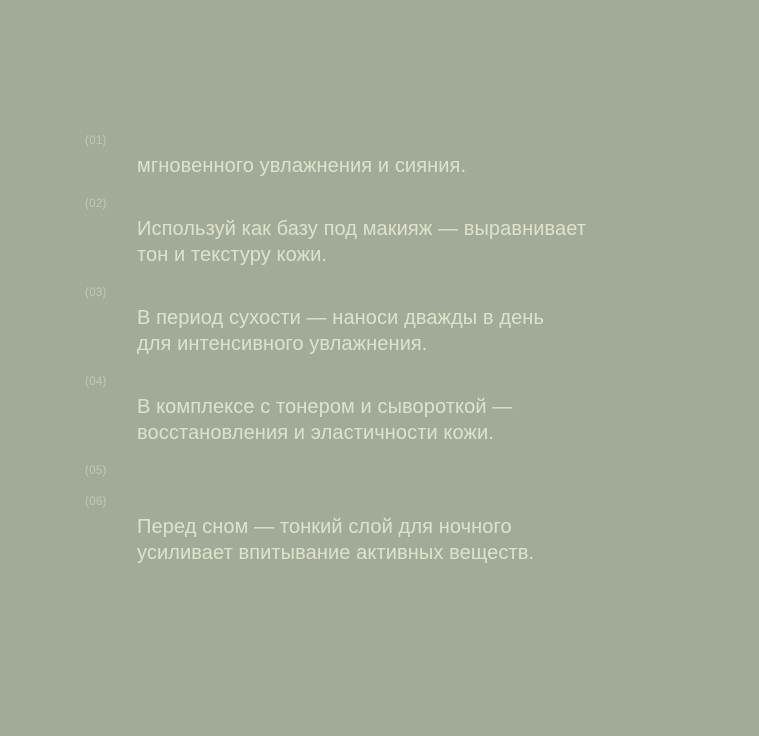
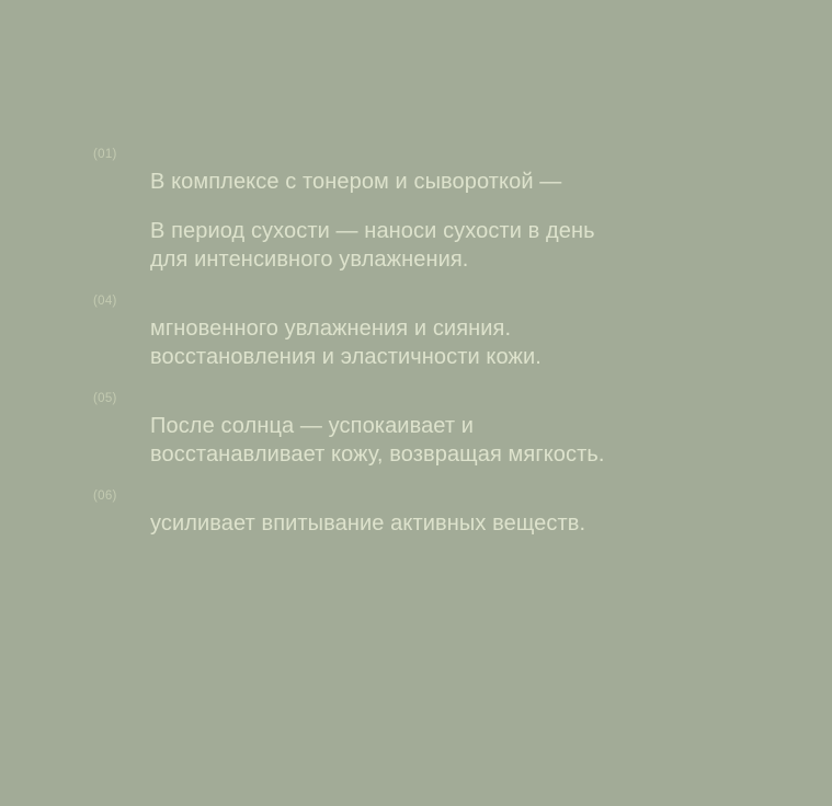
  (01)
- мгновенного увлажнения и сияния.
+ В комплексе с тонером и сывороткой —
- (02)
- Используй как базу под макияж — выравнивает
- тон и текстуру кожи.
- (03)
- В период сухости — наноси дважды в день
+ В период сухости — наноси сухости в день
  для интенсивного увлажнения.
  (04)
- В комплексе с тонером и сывороткой —
+ мгновенного увлажнения и сияния.
  восстановления и эластичности кожи.
  (05)
+ После солнца — успокаивает и
+ восстанавливает кожу, возвращая мягкость.
  (06)
- Перед сном — тонкий слой для ночного
  усиливает впитывание активных веществ.
